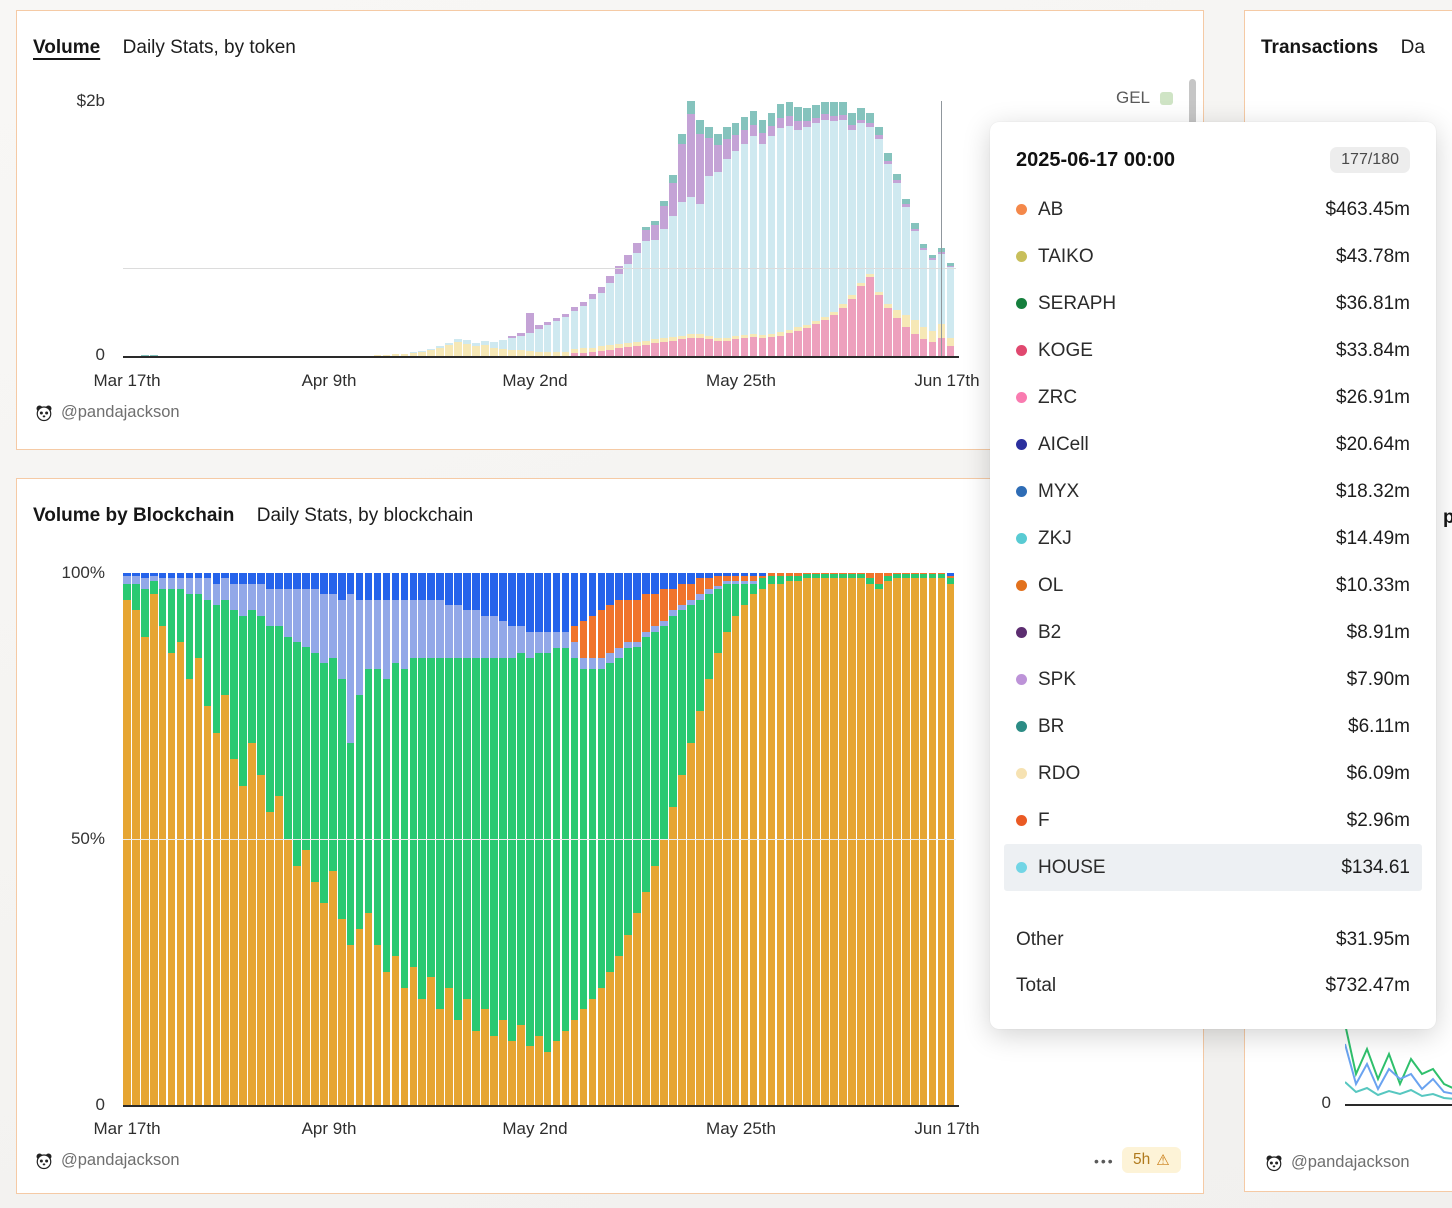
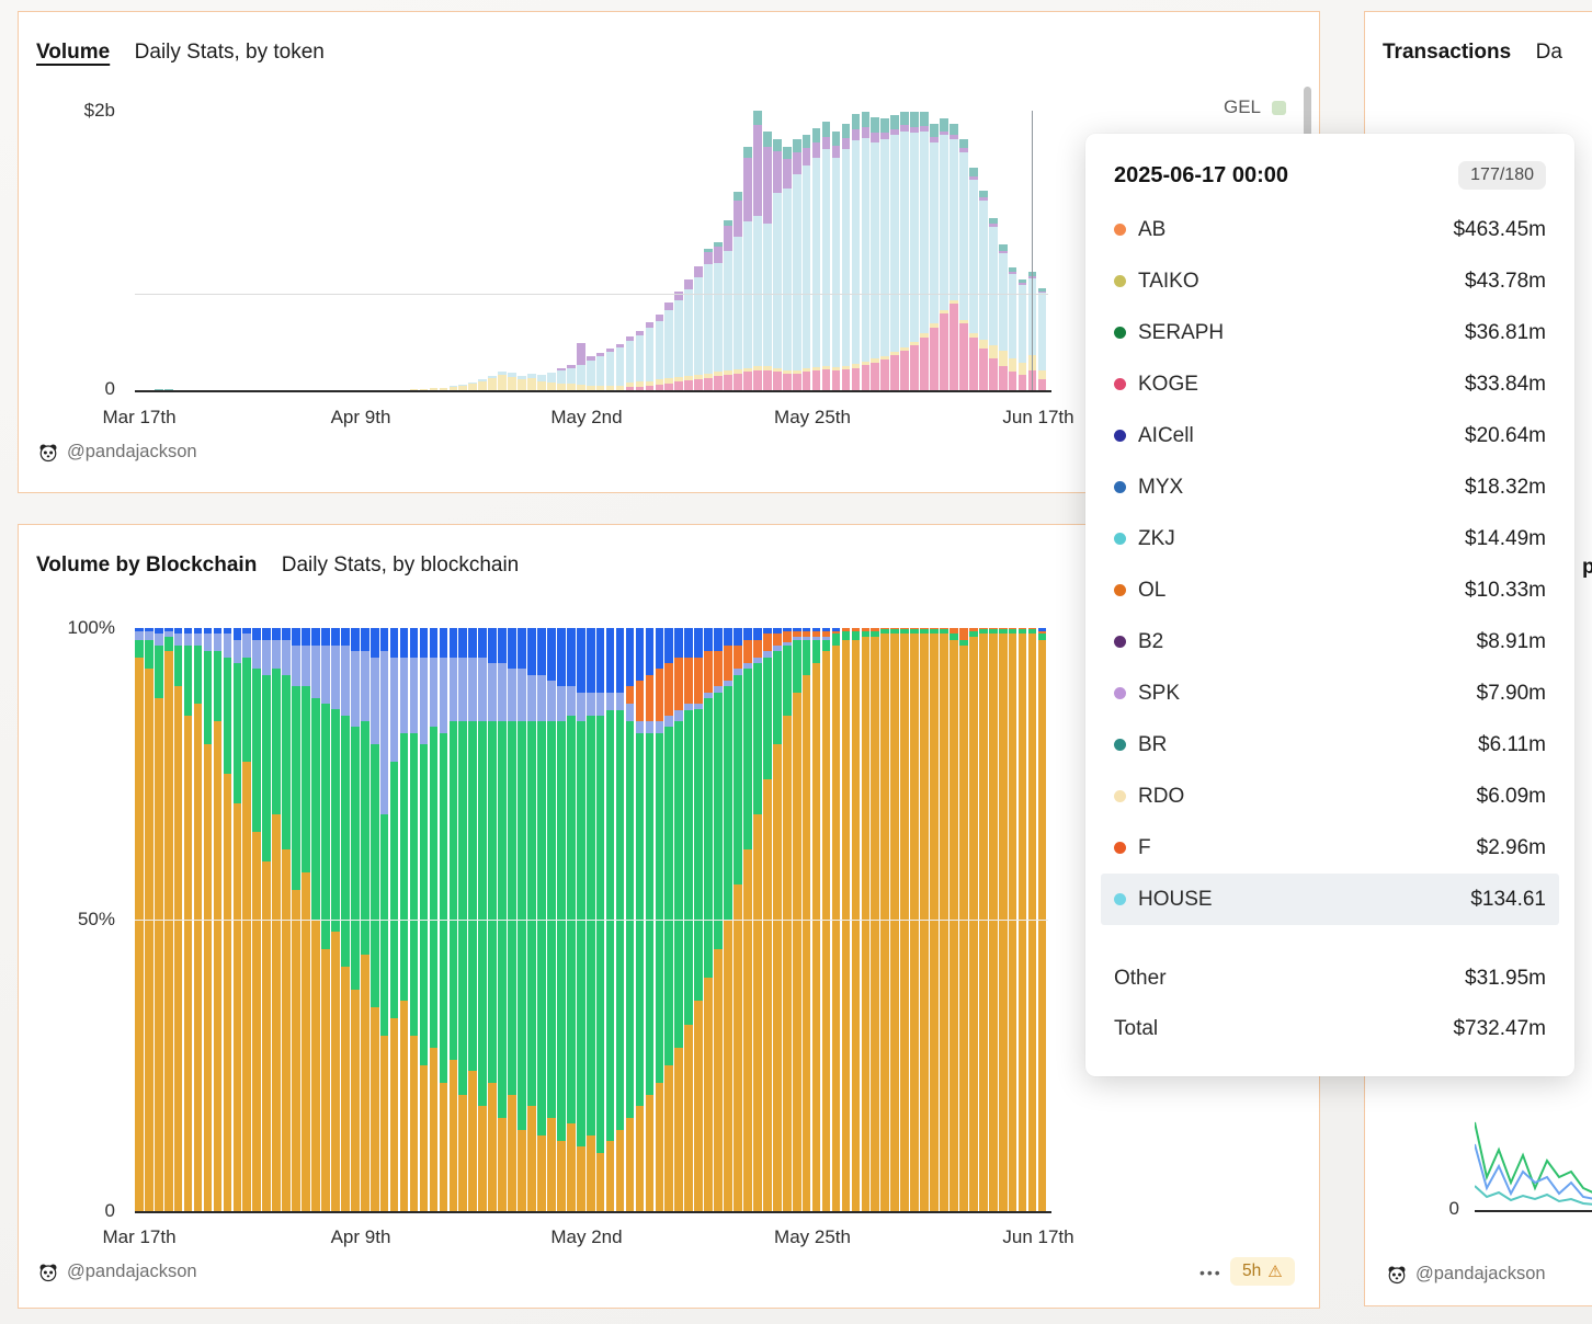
  Volume Daily Stats, by token
  GEL
  $2b
  0
  Mar 17th
  Apr 9th
  May 2nd
  May 25th
  Jun 17th
  @pandajackson
  Volume by Blockchain Daily Stats, by blockchain
  100%
  50%
  0
  Mar 17th
  Apr 9th
  May 2nd
  May 25th
  Jun 17th
  @pandajackson
  •••
  5h
  ⚠
  Transactions Da
  p
  0
  @pandajackson
  2025-06-17 00:00
  177/180
  AB
  $463.45m
  TAIKO
  $43.78m
  SERAPH
  $36.81m
  KOGE
  $33.84m
- ZRC
- $26.91m
  AICell
  $20.64m
  MYX
  $18.32m
  ZKJ
  $14.49m
  OL
  $10.33m
  B2
  $8.91m
  SPK
  $7.90m
  BR
  $6.11m
  RDO
  $6.09m
  F
  $2.96m
  HOUSE
  $134.61
  Other
  $31.95m
  Total
  $732.47m
